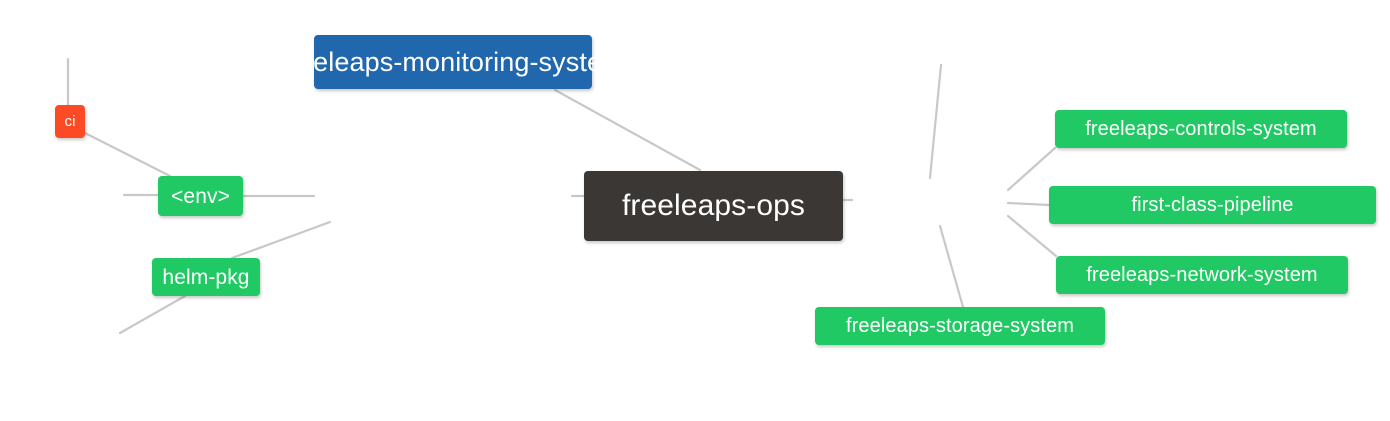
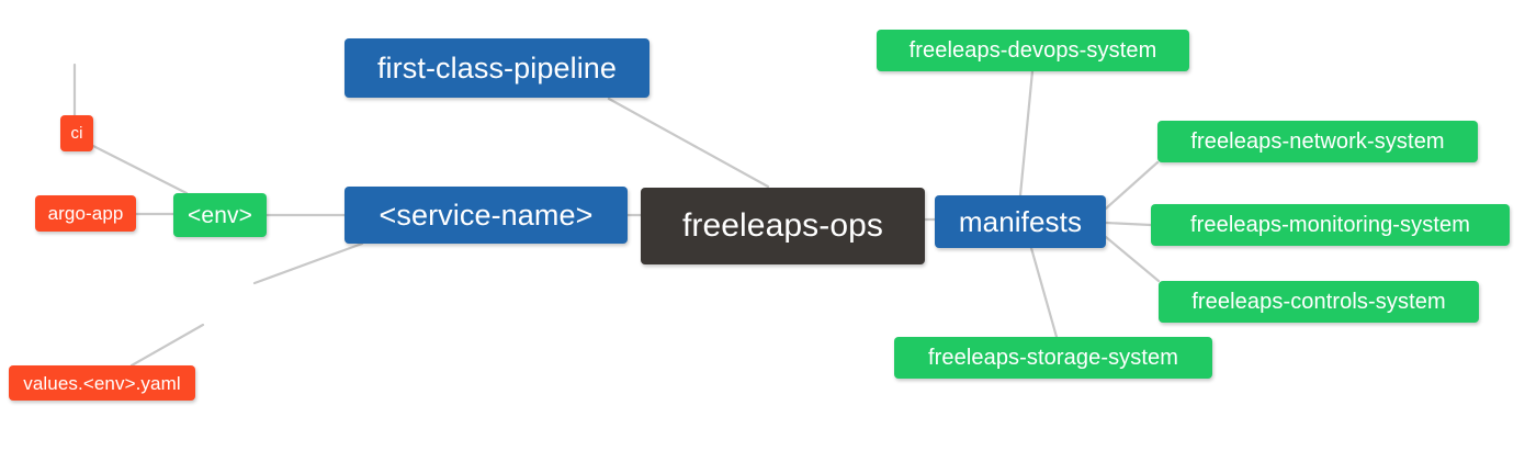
  freeleaps-ops
- freeleaps-monitoring-system
+ first-class-pipeline
+ <service-name>
+ manifests
  <env>
- helm-pkg
  ci
+ argo-app
+ values.<env>.yaml
+ freeleaps-devops-system
- freeleaps-controls-system
+ freeleaps-network-system
- first-class-pipeline
+ freeleaps-monitoring-system
- freeleaps-network-system
+ freeleaps-controls-system
  freeleaps-storage-system
